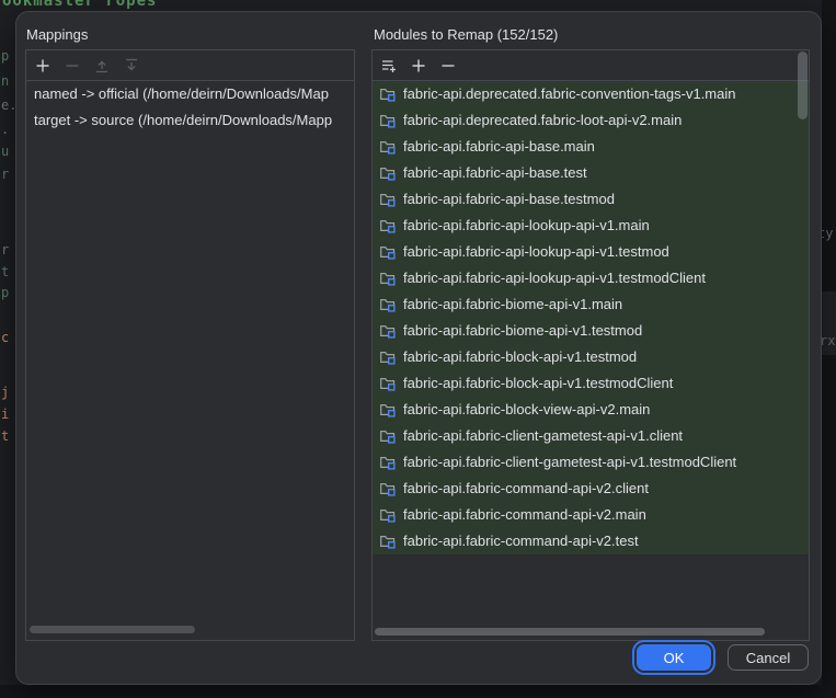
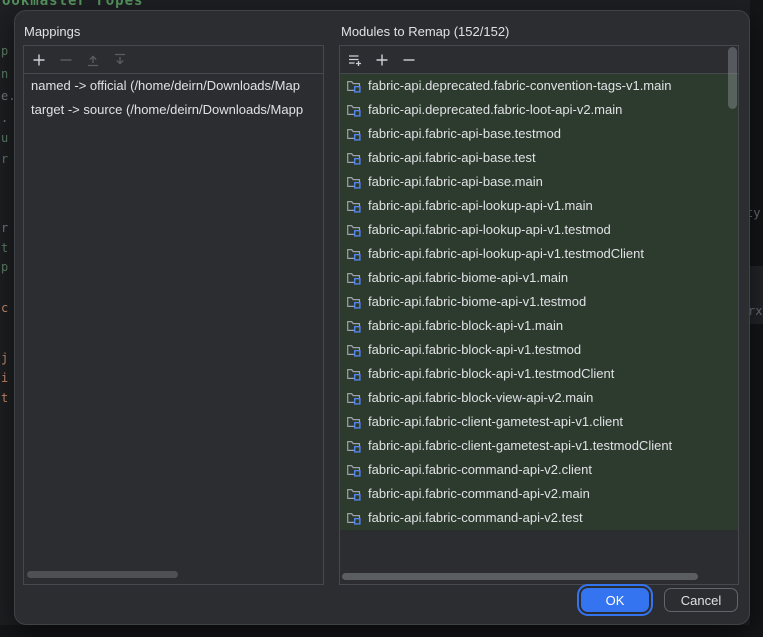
  ookmaster ropes
  p
  n
  e.
  .
  u
  r
  r
  t
  p
  c
  j
  i
  t
  rx
  Mappings
  Modules to Remap (152/152)
  named -> official (/home/deirn/Downloads/Map
  target -> source (/home/deirn/Downloads/Mapp
  fabric-api.deprecated.fabric-convention-tags-v1.main
  fabric-api.deprecated.fabric-loot-api-v2.main
- fabric-api.fabric-api-base.main
+ fabric-api.fabric-api-base.testmod
  fabric-api.fabric-api-base.test
- fabric-api.fabric-api-base.testmod
+ fabric-api.fabric-api-base.main
  fabric-api.fabric-api-lookup-api-v1.main
  fabric-api.fabric-api-lookup-api-v1.testmod
  fabric-api.fabric-api-lookup-api-v1.testmodClient
  fabric-api.fabric-biome-api-v1.main
  fabric-api.fabric-biome-api-v1.testmod
+ fabric-api.fabric-block-api-v1.main
  fabric-api.fabric-block-api-v1.testmod
  fabric-api.fabric-block-api-v1.testmodClient
  fabric-api.fabric-block-view-api-v2.main
  fabric-api.fabric-client-gametest-api-v1.client
  fabric-api.fabric-client-gametest-api-v1.testmodClient
  fabric-api.fabric-command-api-v2.client
  fabric-api.fabric-command-api-v2.main
  fabric-api.fabric-command-api-v2.test
  OK
  Cancel
